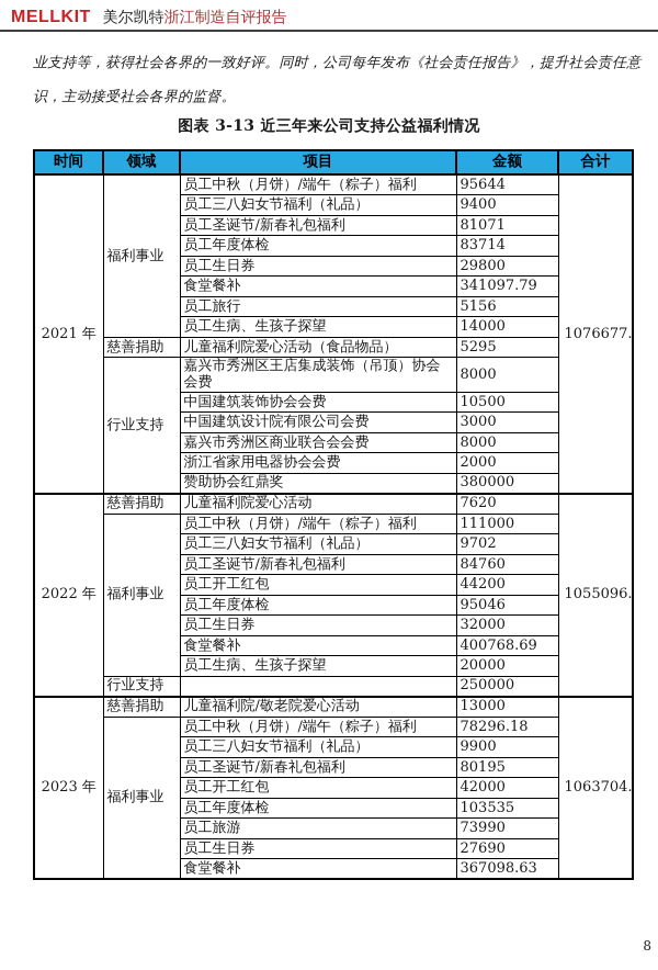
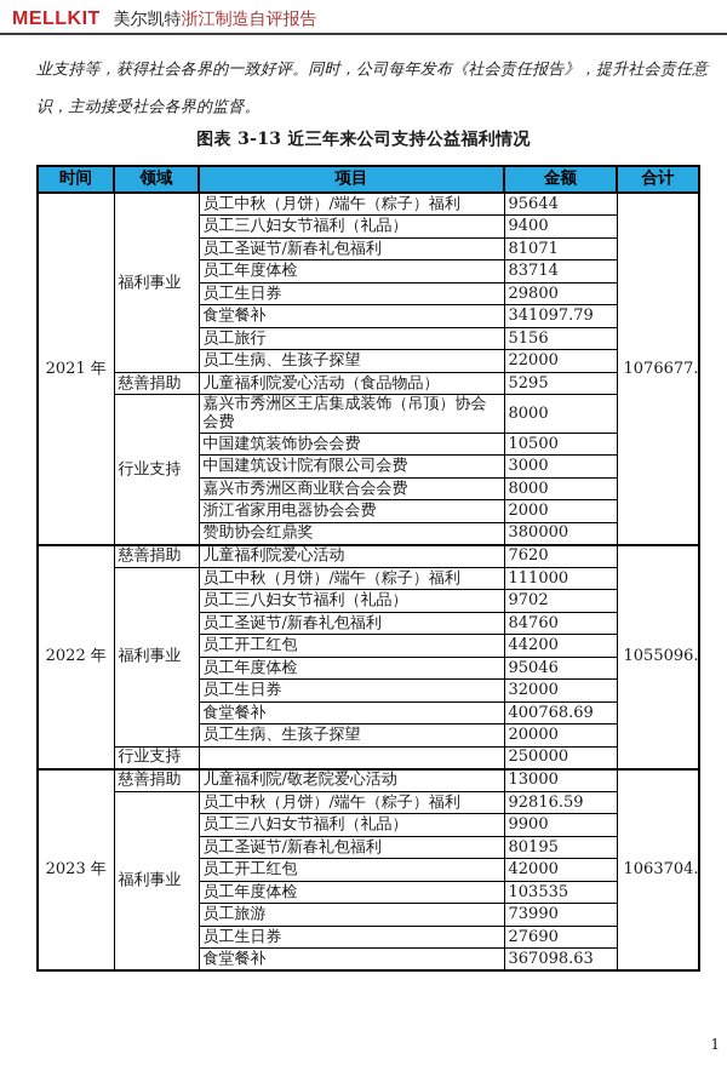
  MELLKIT 美尔凯特浙江制造自评报告
  业支持等，获得社会各界的一致好评。同时，公司每年发布《社会责任报告》，提升社会责任意
  识，主动接受社会各界的监督。
  图表 3-13 近三年来公司支持公益福利情况
  时间	领域	项目	金额	合计
  2021 年	福利事业	员工中秋（月饼）/端午（粽子）福利	95644	1076677.
  员工三八妇女节福利（礼品）	9400
  员工圣诞节/新春礼包福利	81071
  员工年度体检	83714
  员工生日券	29800
  食堂餐补	341097.79
  员工旅行	5156
- 员工生病、生孩子探望	14000
+ 员工生病、生孩子探望	22000
  慈善捐助	儿童福利院爱心活动（食品物品）	5295
  行业支持	嘉兴市秀洲区王店集成装饰（吊顶）协会会费	8000
  中国建筑装饰协会会费	10500
  中国建筑设计院有限公司会费	3000
  嘉兴市秀洲区商业联合会会费	8000
  浙江省家用电器协会会费	2000
  赞助协会红鼎奖	380000
  2022 年	慈善捐助	儿童福利院爱心活动	7620	1055096.
  福利事业	员工中秋（月饼）/端午（粽子）福利	111000
  员工三八妇女节福利（礼品）	9702
  员工圣诞节/新春礼包福利	84760
  员工开工红包	44200
  员工年度体检	95046
  员工生日券	32000
  食堂餐补	400768.69
  员工生病、生孩子探望	20000
  行业支持		250000
  2023 年	慈善捐助	儿童福利院/敬老院爱心活动	13000	1063704.
- 福利事业	员工中秋（月饼）/端午（粽子）福利	78296.18
+ 福利事业	员工中秋（月饼）/端午（粽子）福利	92816.59
  员工三八妇女节福利（礼品）	9900
  员工圣诞节/新春礼包福利	80195
  员工开工红包	42000
  员工年度体检	103535
  员工旅游	73990
  员工生日券	27690
  食堂餐补	367098.63
- 8
+ 1
